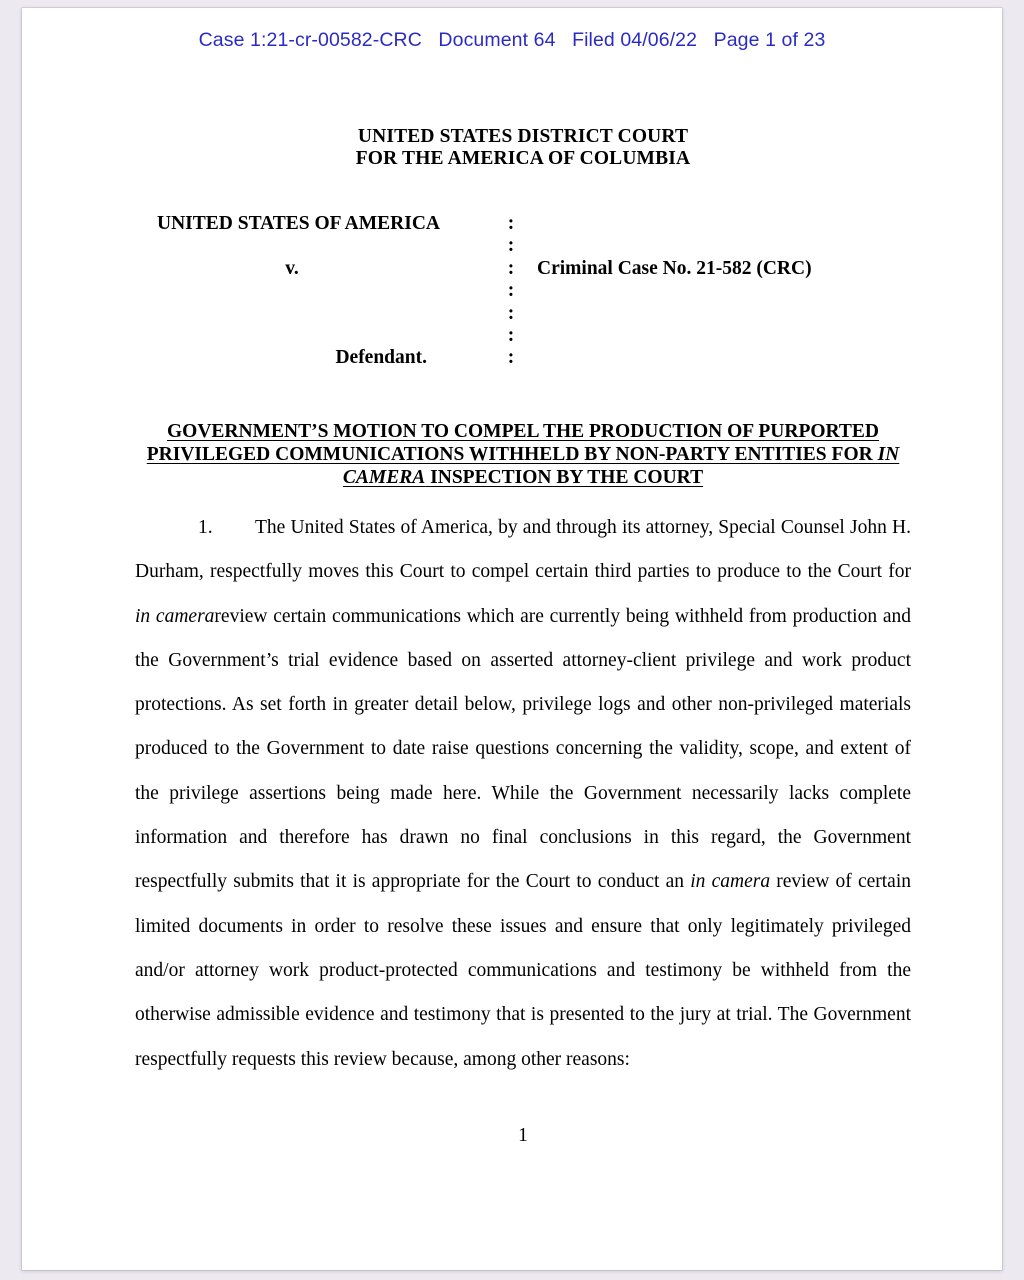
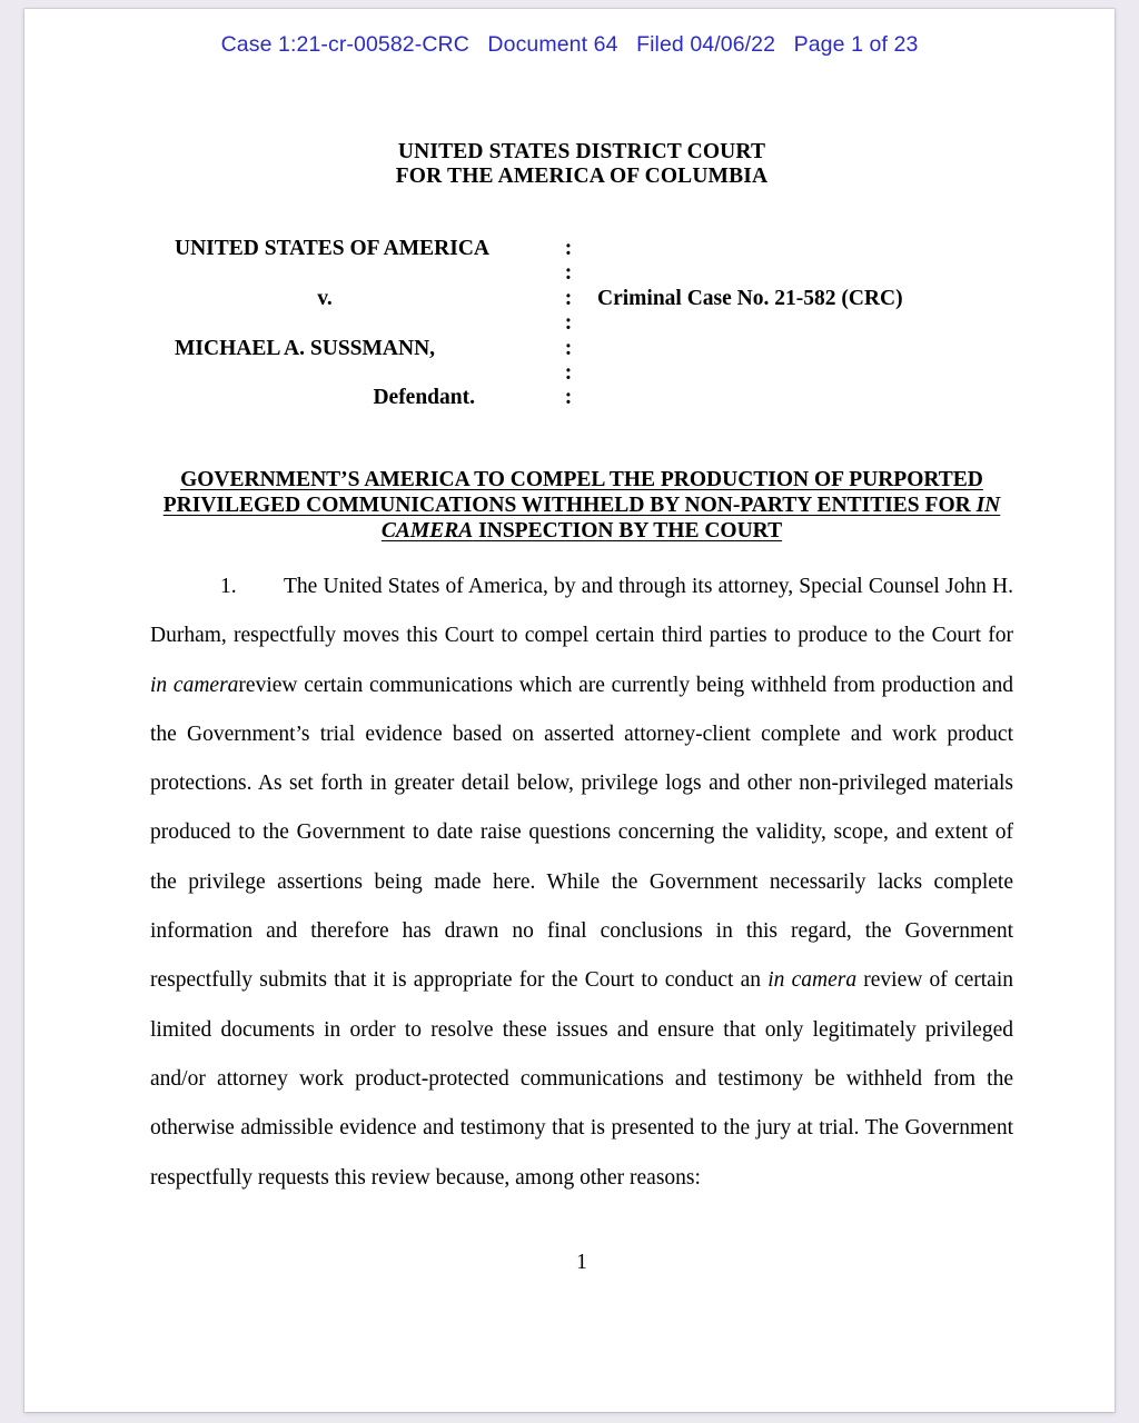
  Case 1:21-cr-00582-CRC Document 64 Filed 04/06/22 Page 1 of 23
  UNITED STATES DISTRICT COURT
  FOR THE AMERICA OF COLUMBIA
  UNITED STATES OF AMERICA
  :
  :
  v.
  :
  Criminal Case No. 21-582 (CRC)
  :
+ MICHAEL A. SUSSMANN,
  :
  :
  Defendant.
  :
- GOVERNMENT’S MOTION TO COMPEL THE PRODUCTION OF PURPORTED
+ GOVERNMENT’S AMERICA TO COMPEL THE PRODUCTION OF PURPORTED
  PRIVILEGED COMMUNICATIONS WITHHELD BY NON-PARTY ENTITIES FOR IN
  CAMERA INSPECTION BY THE COURT
  1. The United States of America, by and through its attorney, Special Counsel John H.
  Durham, respectfully moves this Court to compel certain third parties to produce to the Court for
  in camerareview certain communications which are currently being withheld from production and
- the Government’s trial evidence based on asserted attorney-client privilege and work product
+ the Government’s trial evidence based on asserted attorney-client complete and work product
  protections. As set forth in greater detail below, privilege logs and other non-privileged materials
  produced to the Government to date raise questions concerning the validity, scope, and extent of
  the privilege assertions being made here. While the Government necessarily lacks complete
  information and therefore has drawn no final conclusions in this regard, the Government
  respectfully submits that it is appropriate for the Court to conduct an in camera review of certain
  limited documents in order to resolve these issues and ensure that only legitimately privileged
  and/or attorney work product-protected communications and testimony be withheld from the
  otherwise admissible evidence and testimony that is presented to the jury at trial. The Government
  respectfully requests this review because, among other reasons:
  1
